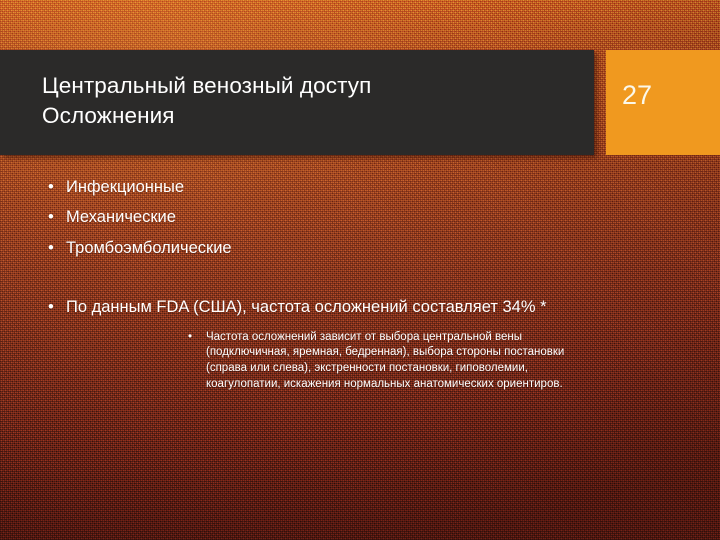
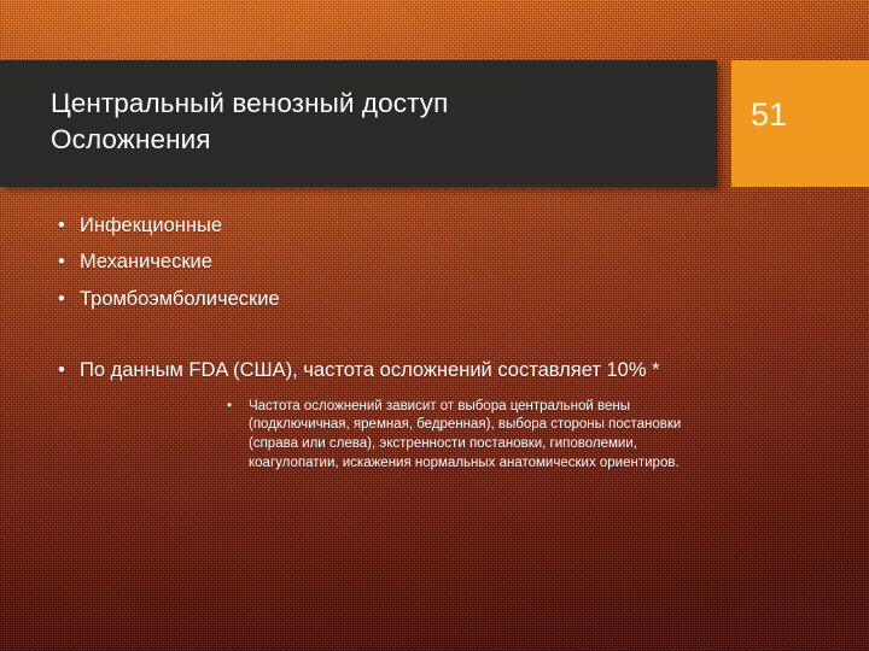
  Центральный венозный доступ
  Осложнения
- 27
+ 51
  •
  Инфекционные
  •
  Механические
  •
  Тромбоэмболические
  •
- По данным FDA (США), частота осложнений составляет 34% *
+ По данным FDA (США), частота осложнений составляет 10% *
  •
  Частота осложнений зависит от выбора центральной вены (подключичная, яремная, бедренная), выбора стороны постановки (справа или слева), экстренности постановки, гиповолемии, коагулопатии, искажения нормальных анатомических ориентиров.
